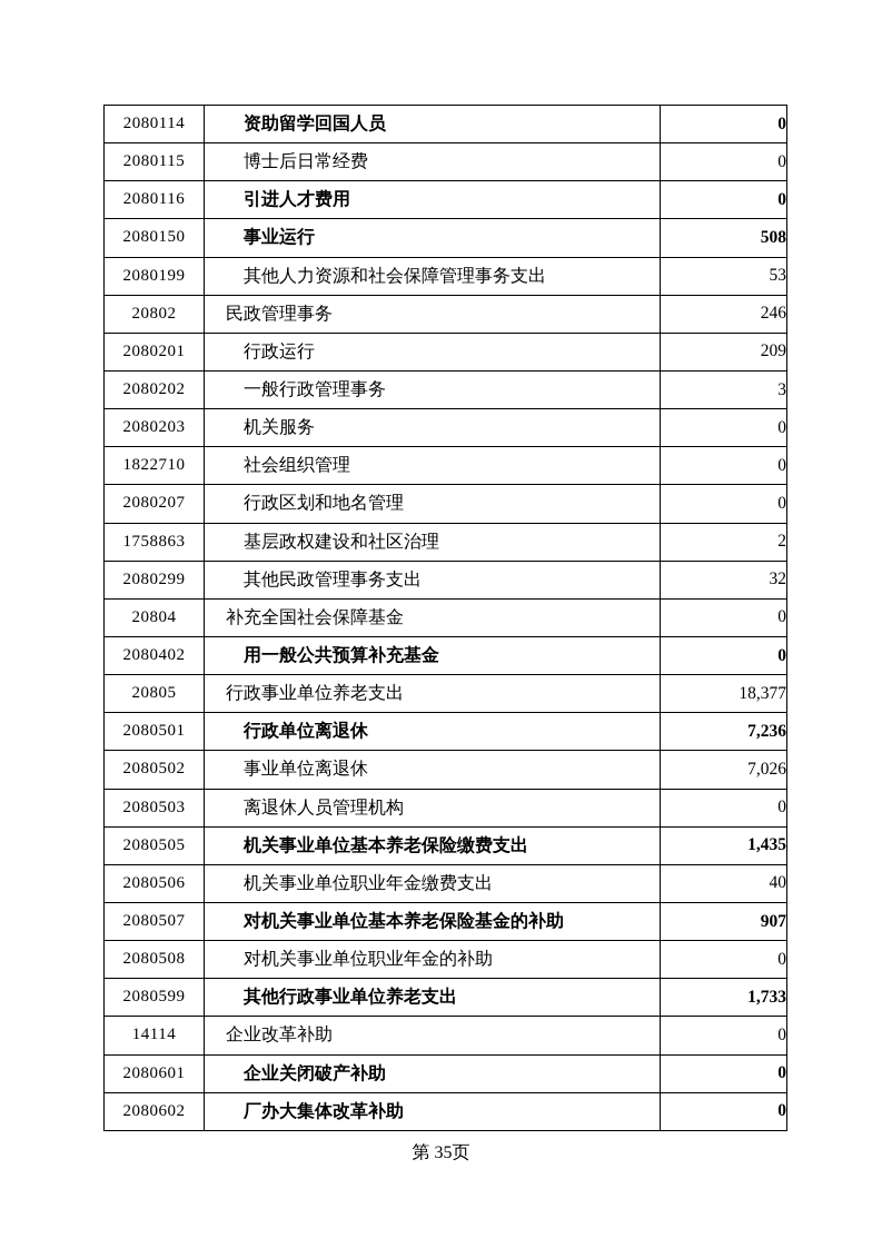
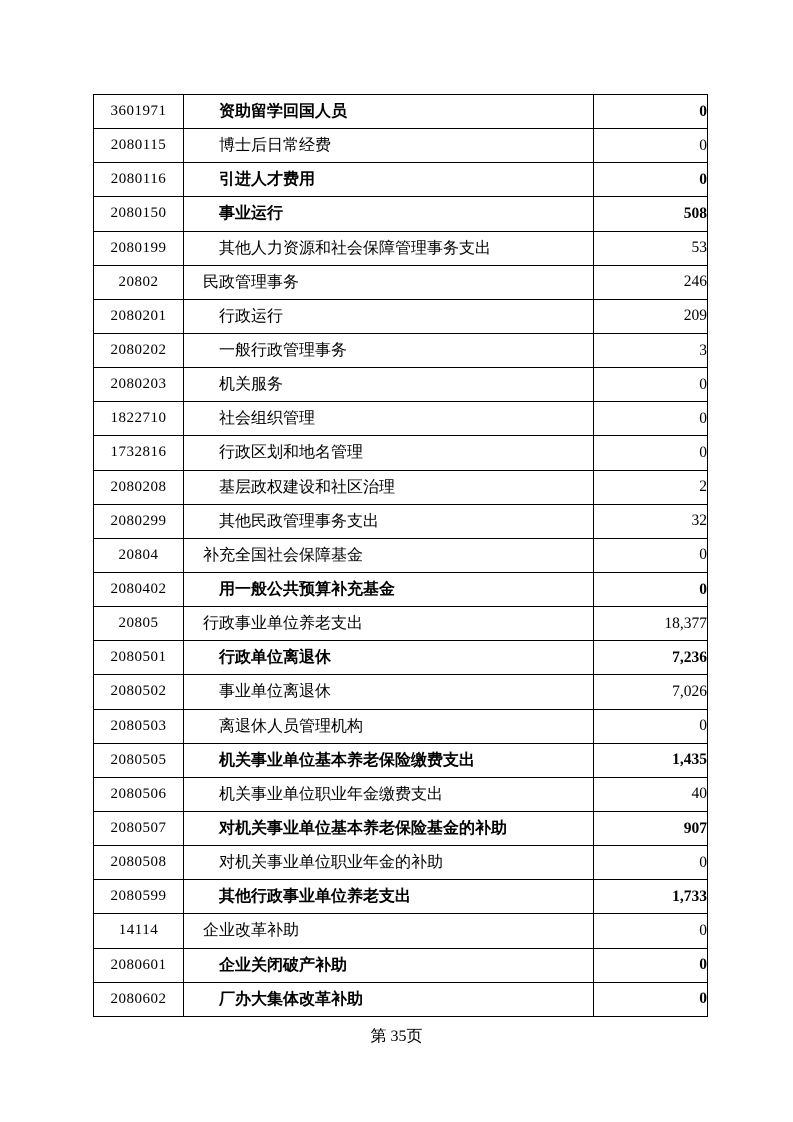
- 2080114	资助留学回国人员	0
+ 3601971	资助留学回国人员	0
  2080115	博士后日常经费	0
  2080116	引进人才费用	0
  2080150	事业运行	508
  2080199	其他人力资源和社会保障管理事务支出	53
  20802	民政管理事务	246
  2080201	行政运行	209
  2080202	一般行政管理事务	3
  2080203	机关服务	0
  1822710	社会组织管理	0
- 2080207	行政区划和地名管理	0
+ 1732816	行政区划和地名管理	0
- 1758863	基层政权建设和社区治理	2
+ 2080208	基层政权建设和社区治理	2
  2080299	其他民政管理事务支出	32
  20804	补充全国社会保障基金	0
  2080402	用一般公共预算补充基金	0
  20805	行政事业单位养老支出	18,377
  2080501	行政单位离退休	7,236
  2080502	事业单位离退休	7,026
  2080503	离退休人员管理机构	0
  2080505	机关事业单位基本养老保险缴费支出	1,435
  2080506	机关事业单位职业年金缴费支出	40
  2080507	对机关事业单位基本养老保险基金的补助	907
  2080508	对机关事业单位职业年金的补助	0
  2080599	其他行政事业单位养老支出	1,733
  14114	企业改革补助	0
  2080601	企业关闭破产补助	0
  2080602	厂办大集体改革补助	0
  第 35页
